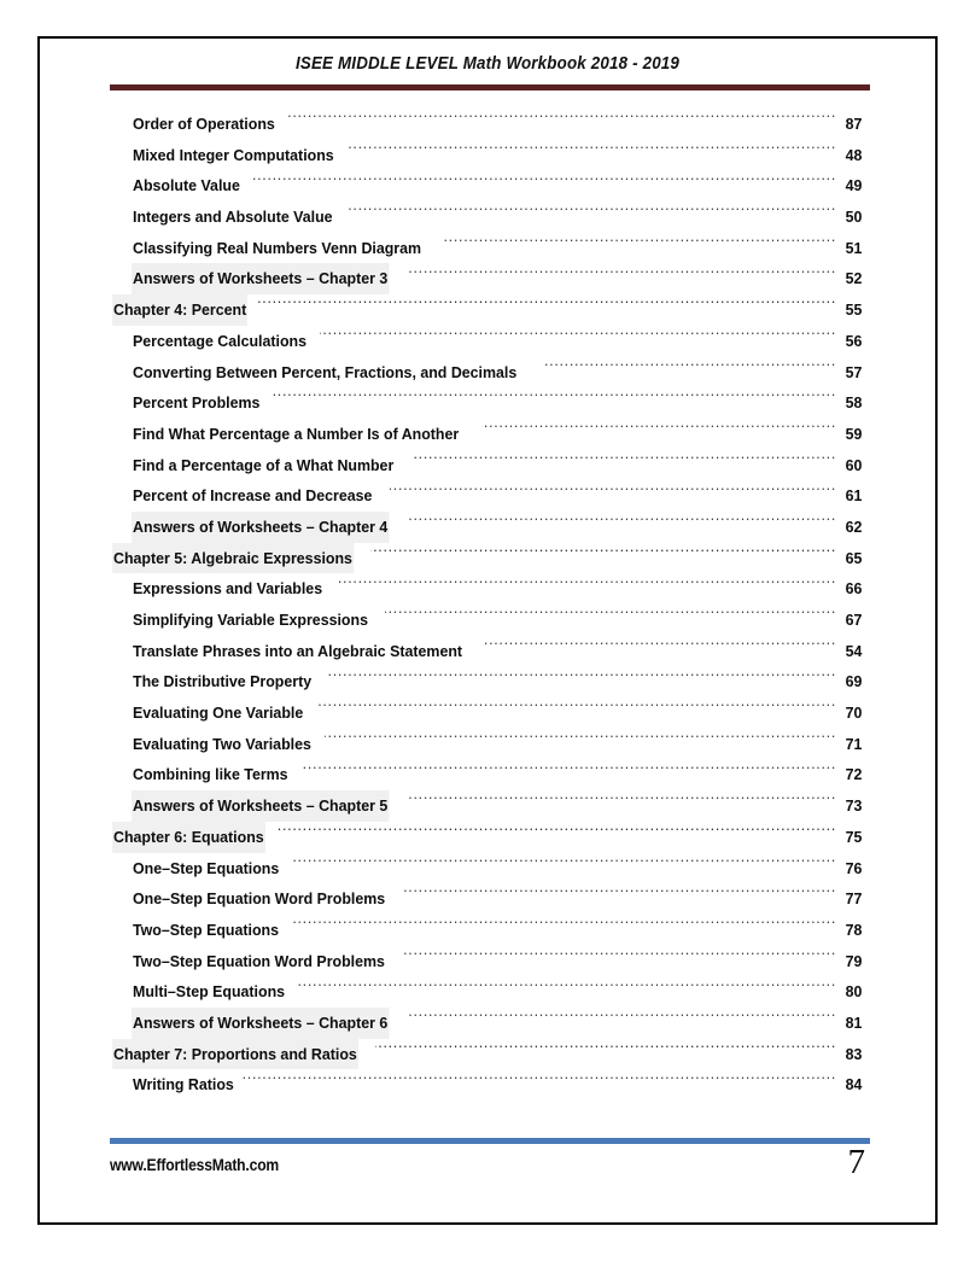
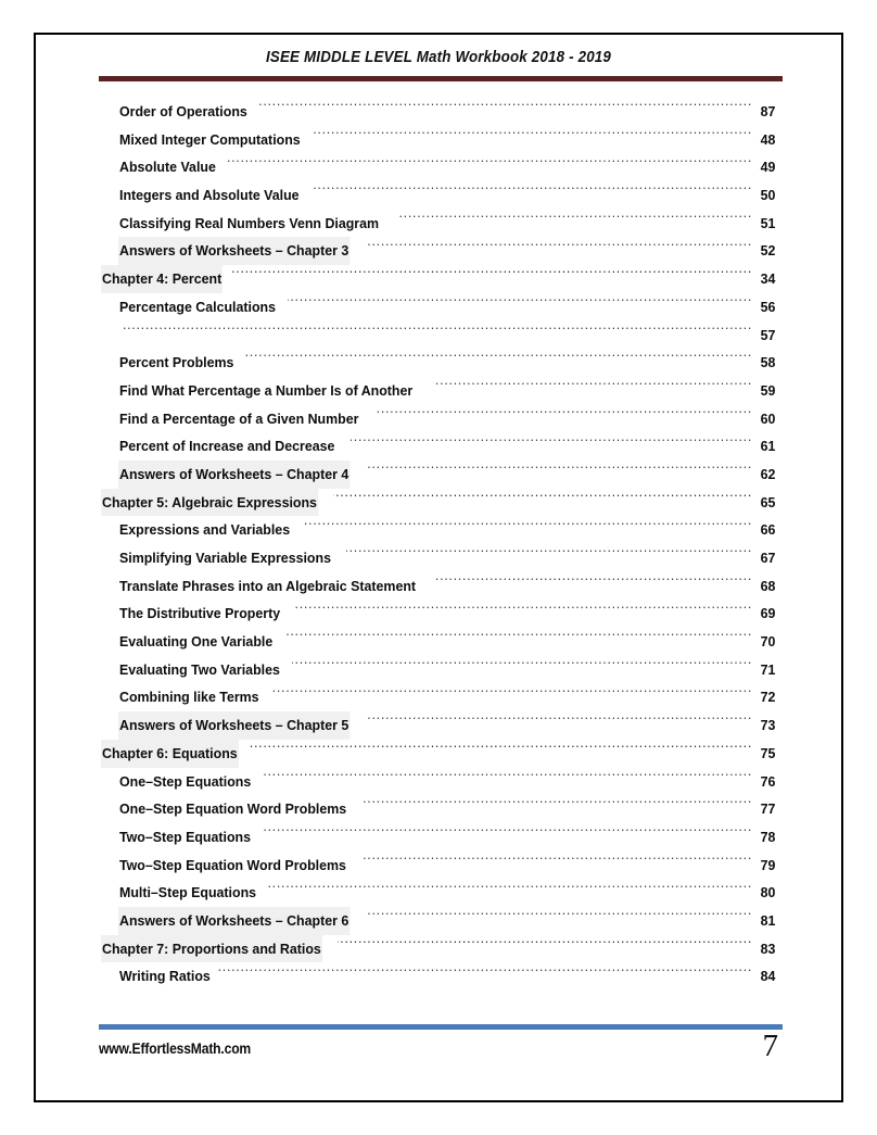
  ISEE MIDDLE LEVEL Math Workbook 2018 - 2019
  Order of Operations
  87
  Mixed Integer Computations
  48
  Absolute Value
  49
  Integers and Absolute Value
  50
  Classifying Real Numbers Venn Diagram
  51
  Answers of Worksheets – Chapter 3
  52
  Chapter 4: Percent
- 55
+ 34
  Percentage Calculations
  56
- Converting Between Percent, Fractions, and Decimals
  57
  Percent Problems
  58
  Find What Percentage a Number Is of Another
  59
- Find a Percentage of a What Number
+ Find a Percentage of a Given Number
  60
  Percent of Increase and Decrease
  61
  Answers of Worksheets – Chapter 4
  62
  Chapter 5: Algebraic Expressions
  65
  Expressions and Variables
  66
  Simplifying Variable Expressions
  67
  Translate Phrases into an Algebraic Statement
- 54
+ 68
  The Distributive Property
  69
  Evaluating One Variable
  70
  Evaluating Two Variables
  71
  Combining like Terms
  72
  Answers of Worksheets – Chapter 5
  73
  Chapter 6: Equations
  75
  One–Step Equations
  76
  One–Step Equation Word Problems
  77
  Two–Step Equations
  78
  Two–Step Equation Word Problems
  79
  Multi–Step Equations
  80
  Answers of Worksheets – Chapter 6
  81
  Chapter 7: Proportions and Ratios
  83
  Writing Ratios
  84
  www.EffortlessMath.com
  7
